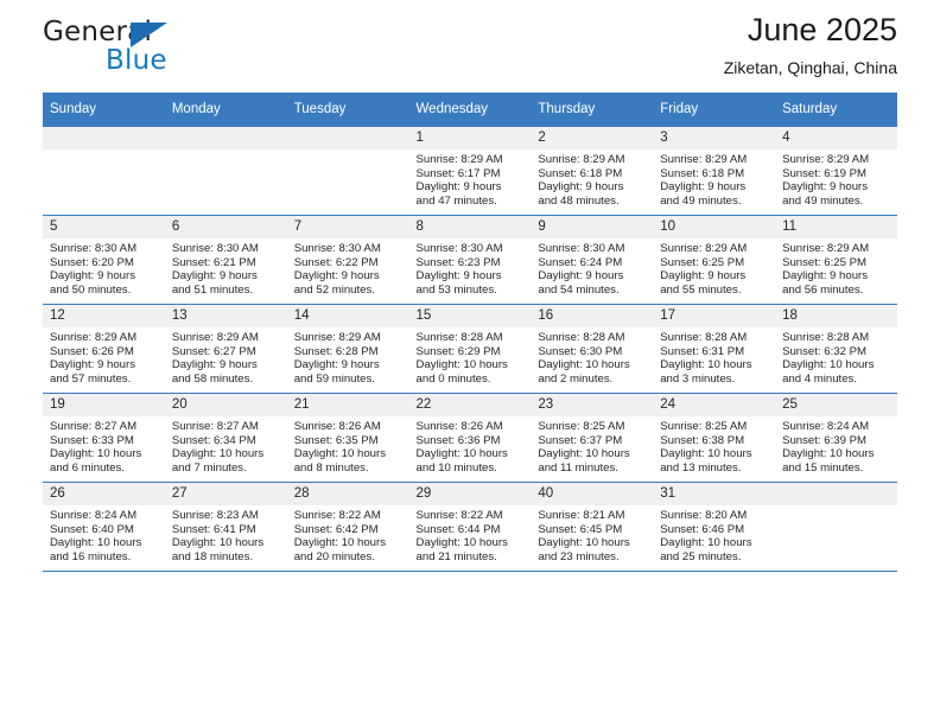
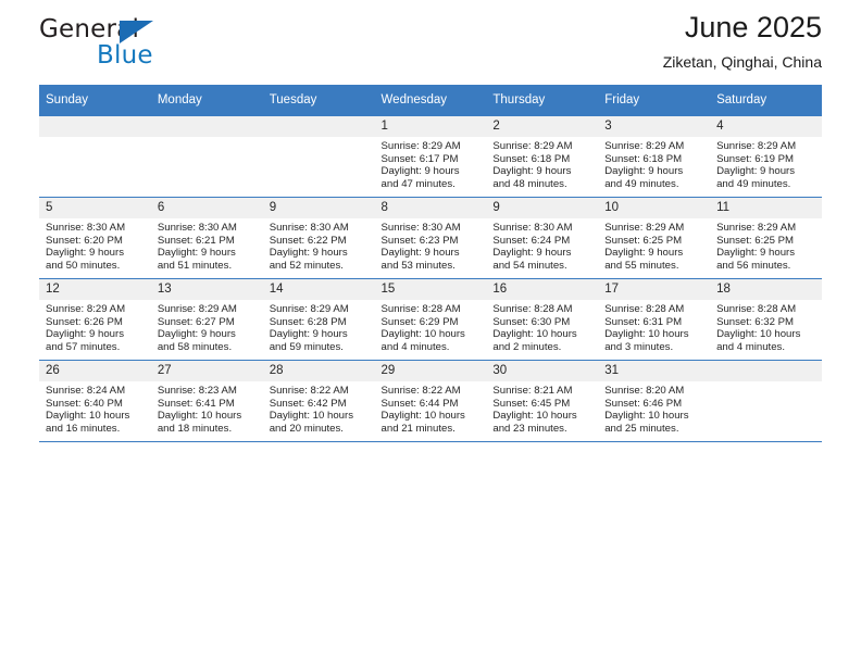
  General
  Blue
  June 2025
  Ziketan, Qinghai, China
  Sunday	Monday	Tuesday	Wednesday	Thursday	Friday	Saturday
  			1Sunrise: 8:29 AMSunset: 6:17 PMDaylight: 9 hoursand 47 minutes.	2Sunrise: 8:29 AMSunset: 6:18 PMDaylight: 9 hoursand 48 minutes.	3Sunrise: 8:29 AMSunset: 6:18 PMDaylight: 9 hoursand 49 minutes.	4Sunrise: 8:29 AMSunset: 6:19 PMDaylight: 9 hoursand 49 minutes.
- 5Sunrise: 8:30 AMSunset: 6:20 PMDaylight: 9 hoursand 50 minutes.	6Sunrise: 8:30 AMSunset: 6:21 PMDaylight: 9 hoursand 51 minutes.	7Sunrise: 8:30 AMSunset: 6:22 PMDaylight: 9 hoursand 52 minutes.	8Sunrise: 8:30 AMSunset: 6:23 PMDaylight: 9 hoursand 53 minutes.	9Sunrise: 8:30 AMSunset: 6:24 PMDaylight: 9 hoursand 54 minutes.	10Sunrise: 8:29 AMSunset: 6:25 PMDaylight: 9 hoursand 55 minutes.	11Sunrise: 8:29 AMSunset: 6:25 PMDaylight: 9 hoursand 56 minutes.
+ 5Sunrise: 8:30 AMSunset: 6:20 PMDaylight: 9 hoursand 50 minutes.	6Sunrise: 8:30 AMSunset: 6:21 PMDaylight: 9 hoursand 51 minutes.	9Sunrise: 8:30 AMSunset: 6:22 PMDaylight: 9 hoursand 52 minutes.	8Sunrise: 8:30 AMSunset: 6:23 PMDaylight: 9 hoursand 53 minutes.	9Sunrise: 8:30 AMSunset: 6:24 PMDaylight: 9 hoursand 54 minutes.	10Sunrise: 8:29 AMSunset: 6:25 PMDaylight: 9 hoursand 55 minutes.	11Sunrise: 8:29 AMSunset: 6:25 PMDaylight: 9 hoursand 56 minutes.
- 12Sunrise: 8:29 AMSunset: 6:26 PMDaylight: 9 hoursand 57 minutes.	13Sunrise: 8:29 AMSunset: 6:27 PMDaylight: 9 hoursand 58 minutes.	14Sunrise: 8:29 AMSunset: 6:28 PMDaylight: 9 hoursand 59 minutes.	15Sunrise: 8:28 AMSunset: 6:29 PMDaylight: 10 hoursand 0 minutes.	16Sunrise: 8:28 AMSunset: 6:30 PMDaylight: 10 hoursand 2 minutes.	17Sunrise: 8:28 AMSunset: 6:31 PMDaylight: 10 hoursand 3 minutes.	18Sunrise: 8:28 AMSunset: 6:32 PMDaylight: 10 hoursand 4 minutes.
+ 12Sunrise: 8:29 AMSunset: 6:26 PMDaylight: 9 hoursand 57 minutes.	13Sunrise: 8:29 AMSunset: 6:27 PMDaylight: 9 hoursand 58 minutes.	14Sunrise: 8:29 AMSunset: 6:28 PMDaylight: 9 hoursand 59 minutes.	15Sunrise: 8:28 AMSunset: 6:29 PMDaylight: 10 hoursand 4 minutes.	16Sunrise: 8:28 AMSunset: 6:30 PMDaylight: 10 hoursand 2 minutes.	17Sunrise: 8:28 AMSunset: 6:31 PMDaylight: 10 hoursand 3 minutes.	18Sunrise: 8:28 AMSunset: 6:32 PMDaylight: 10 hoursand 4 minutes.
- 19Sunrise: 8:27 AMSunset: 6:33 PMDaylight: 10 hoursand 6 minutes.	20Sunrise: 8:27 AMSunset: 6:34 PMDaylight: 10 hoursand 7 minutes.	21Sunrise: 8:26 AMSunset: 6:35 PMDaylight: 10 hoursand 8 minutes.	22Sunrise: 8:26 AMSunset: 6:36 PMDaylight: 10 hoursand 10 minutes.	23Sunrise: 8:25 AMSunset: 6:37 PMDaylight: 10 hoursand 11 minutes.	24Sunrise: 8:25 AMSunset: 6:38 PMDaylight: 10 hoursand 13 minutes.	25Sunrise: 8:24 AMSunset: 6:39 PMDaylight: 10 hoursand 15 minutes.
- 26Sunrise: 8:24 AMSunset: 6:40 PMDaylight: 10 hoursand 16 minutes.	27Sunrise: 8:23 AMSunset: 6:41 PMDaylight: 10 hoursand 18 minutes.	28Sunrise: 8:22 AMSunset: 6:42 PMDaylight: 10 hoursand 20 minutes.	29Sunrise: 8:22 AMSunset: 6:44 PMDaylight: 10 hoursand 21 minutes.	40Sunrise: 8:21 AMSunset: 6:45 PMDaylight: 10 hoursand 23 minutes.	31Sunrise: 8:20 AMSunset: 6:46 PMDaylight: 10 hoursand 25 minutes.
+ 26Sunrise: 8:24 AMSunset: 6:40 PMDaylight: 10 hoursand 16 minutes.	27Sunrise: 8:23 AMSunset: 6:41 PMDaylight: 10 hoursand 18 minutes.	28Sunrise: 8:22 AMSunset: 6:42 PMDaylight: 10 hoursand 20 minutes.	29Sunrise: 8:22 AMSunset: 6:44 PMDaylight: 10 hoursand 21 minutes.	30Sunrise: 8:21 AMSunset: 6:45 PMDaylight: 10 hoursand 23 minutes.	31Sunrise: 8:20 AMSunset: 6:46 PMDaylight: 10 hoursand 25 minutes.
